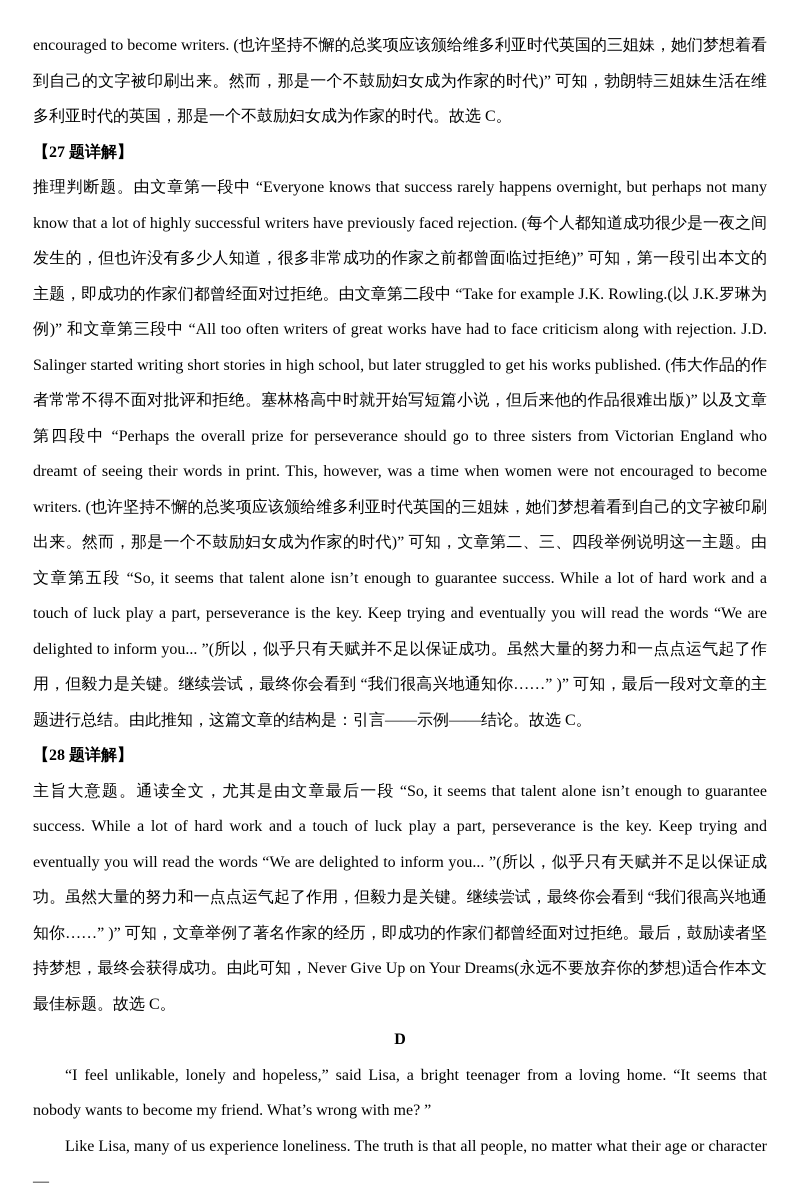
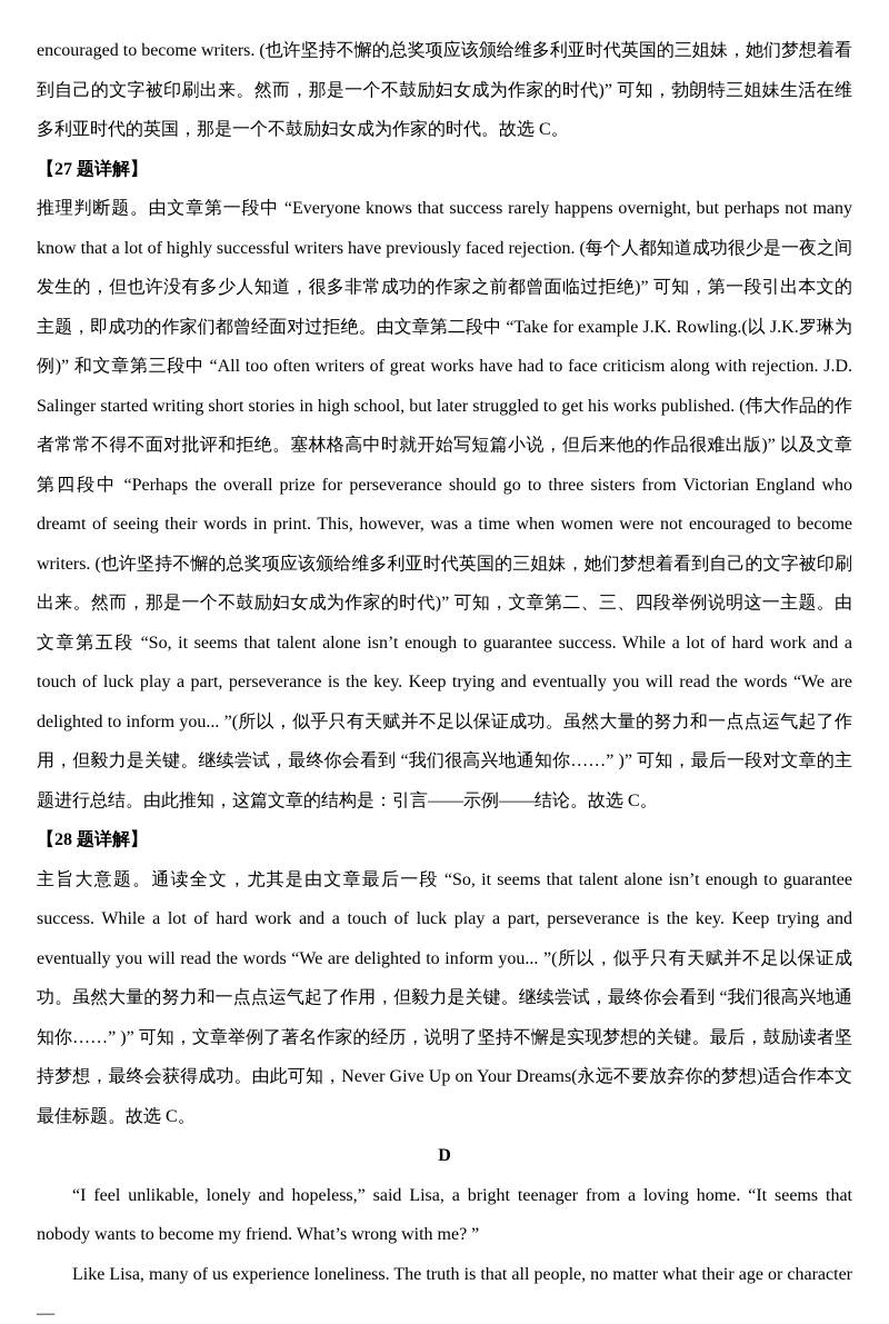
  encouraged to become writers. (也许坚持不懈的总奖项应该颁给维多利亚时代英国的三姐妹，她们梦想着看到自己的文字被印刷出来。然而，那是一个不鼓励妇女成为作家的时代)” 可知，勃朗特三姐妹生活在维多利亚时代的英国，那是一个不鼓励妇女成为作家的时代。故选 C。
  【27 题详解】
  推理判断题。由文章第一段中 “Everyone knows that success rarely happens overnight, but perhaps not many know that a lot of highly successful writers have previously faced rejection. (每个人都知道成功很少是一夜之间发生的，但也许没有多少人知道，很多非常成功的作家之前都曾面临过拒绝)” 可知，第一段引出本文的主题，即成功的作家们都曾经面对过拒绝。由文章第二段中 “Take for example J.K. Rowling.(以 J.K.罗琳为例)” 和文章第三段中 “All too often writers of great works have had to face criticism along with rejection. J.D. Salinger started writing short stories in high school, but later struggled to get his works published. (伟大作品的作者常常不得不面对批评和拒绝。塞林格高中时就开始写短篇小说，但后来他的作品很难出版)” 以及文章第四段中 “Perhaps the overall prize for perseverance should go to three sisters from Victorian England who dreamt of seeing their words in print. This, however, was a time when women were not encouraged to become writers. (也许坚持不懈的总奖项应该颁给维多利亚时代英国的三姐妹，她们梦想着看到自己的文字被印刷出来。然而，那是一个不鼓励妇女成为作家的时代)” 可知，文章第二、三、四段举例说明这一主题。由文章第五段 “So, it seems that talent alone isn’t enough to guarantee success. While a lot of hard work and a touch of luck play a part, perseverance is the key. Keep trying and eventually you will read the words “We are delighted to inform you... ”(所以，似乎只有天赋并不足以保证成功。虽然大量的努力和一点点运气起了作用，但毅力是关键。继续尝试，最终你会看到 “我们很高兴地通知你……” )” 可知，最后一段对文章的主题进行总结。由此推知，这篇文章的结构是：引言——示例——结论。故选 C。
  【28 题详解】
- 主旨大意题。通读全文，尤其是由文章最后一段 “So, it seems that talent alone isn’t enough to guarantee success. While a lot of hard work and a touch of luck play a part, perseverance is the key. Keep trying and eventually you will read the words “We are delighted to inform you... ”(所以，似乎只有天赋并不足以保证成功。虽然大量的努力和一点点运气起了作用，但毅力是关键。继续尝试，最终你会看到 “我们很高兴地通知你……” )” 可知，文章举例了著名作家的经历，即成功的作家们都曾经面对过拒绝。最后，鼓励读者坚持梦想，最终会获得成功。由此可知，Never Give Up on Your Dreams(永远不要放弃你的梦想)适合作本文最佳标题。故选 C。
+ 主旨大意题。通读全文，尤其是由文章最后一段 “So, it seems that talent alone isn’t enough to guarantee success. While a lot of hard work and a touch of luck play a part, perseverance is the key. Keep trying and eventually you will read the words “We are delighted to inform you... ”(所以，似乎只有天赋并不足以保证成功。虽然大量的努力和一点点运气起了作用，但毅力是关键。继续尝试，最终你会看到 “我们很高兴地通知你……” )” 可知，文章举例了著名作家的经历，说明了坚持不懈是实现梦想的关键。最后，鼓励读者坚持梦想，最终会获得成功。由此可知，Never Give Up on Your Dreams(永远不要放弃你的梦想)适合作本文最佳标题。故选 C。
  D
  “I feel unlikable, lonely and hopeless,” said Lisa, a bright teenager from a loving home. “It seems that nobody wants to become my friend. What’s wrong with me? ”
  Like Lisa, many of us experience loneliness. The truth is that all people, no matter what their age or character —
